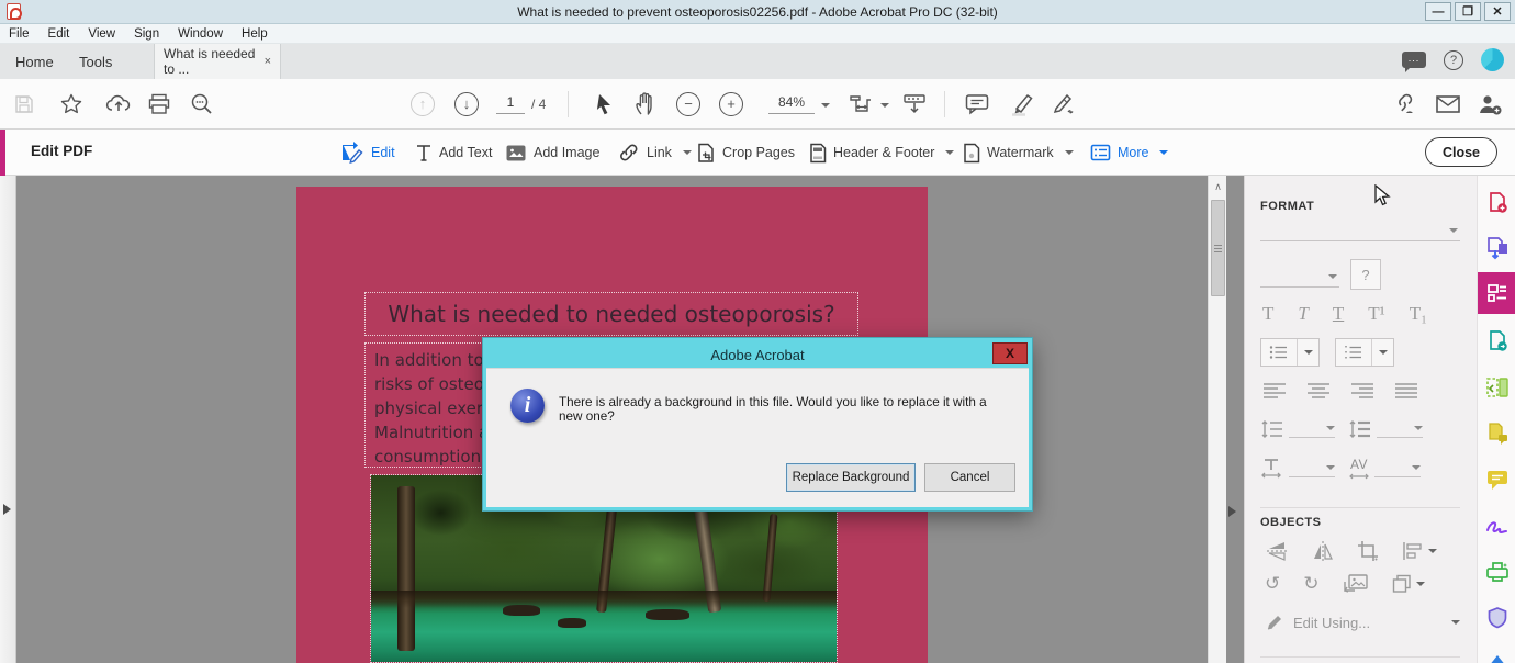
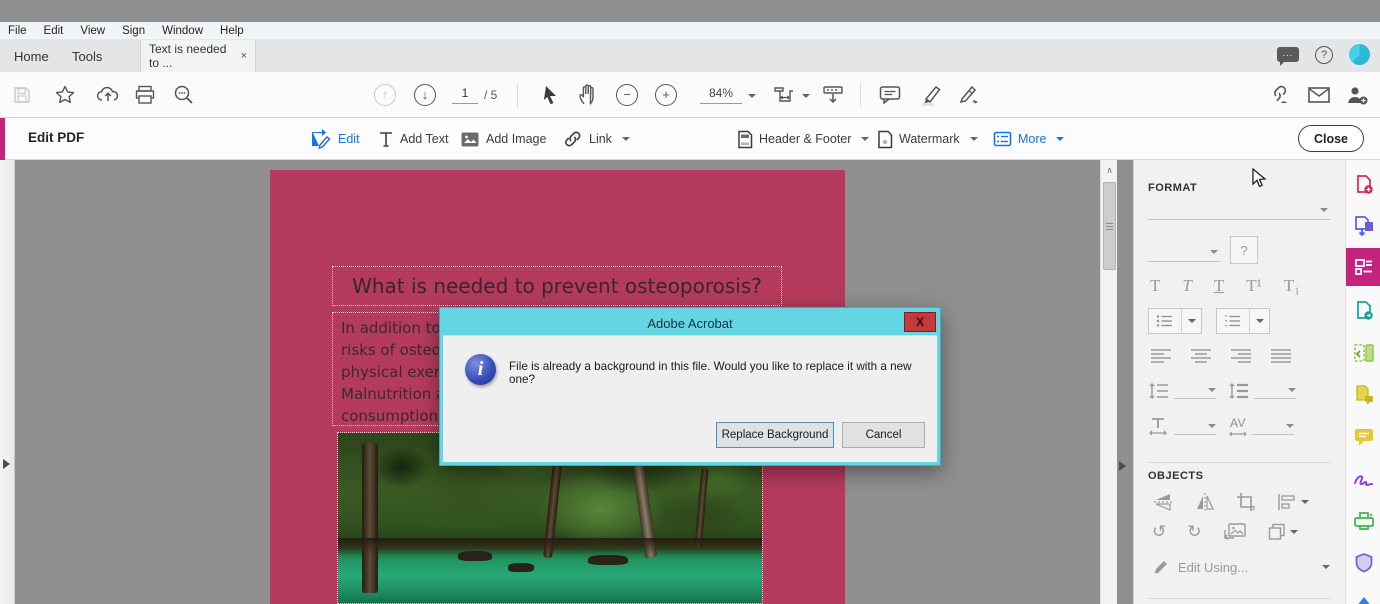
- What is needed to prevent osteoporosis02256.pdf - Adobe Acrobat Pro DC (32-bit)
- —
- ❐
- ✕
  File
  Edit
  View
  Sign
  Window
  Help
  Home
  Tools
- What is needed to ...
+ Text is needed to ...
  ×
  ...
  ?
  ↑
  ↓
  1
- / 4
+ / 5
  −
  +
  84%
  Edit PDF
  Edit
  Add Text
  Add Image
  Link
- Crop Pages
  Header & Footer
  Watermark
  More
  Close
- What is needed to needed osteoporosis?
+ What is needed to prevent osteoporosis?
  In addition to
  risks of osteo
  physical exer
  Malnutrition
  consumption
  ∧
  FORMAT
  ?
  T
  T
  T
  T¹
  T₁
  AV
  OBJECTS
  ↺
  ↻
  Edit Using...
  Adobe Acrobat
  X
  i
- There is already a background in this file. Would you like to replace it with a new one?
+ File is already a background in this file. Would you like to replace it with a new one?
  Replace Background
  Cancel
